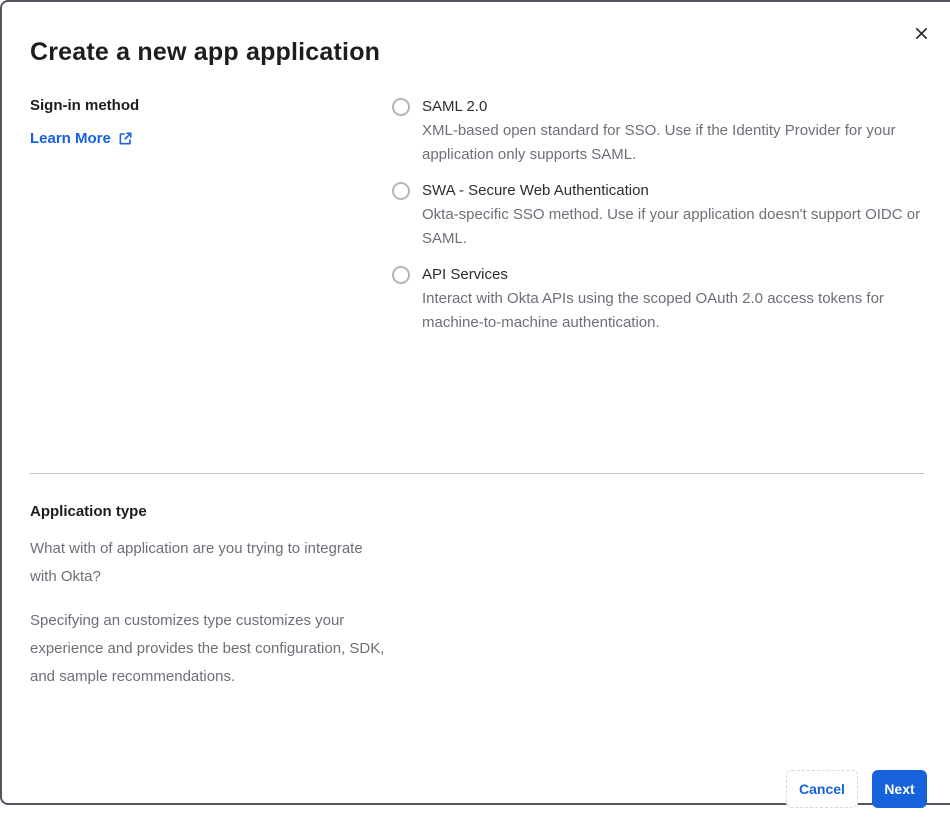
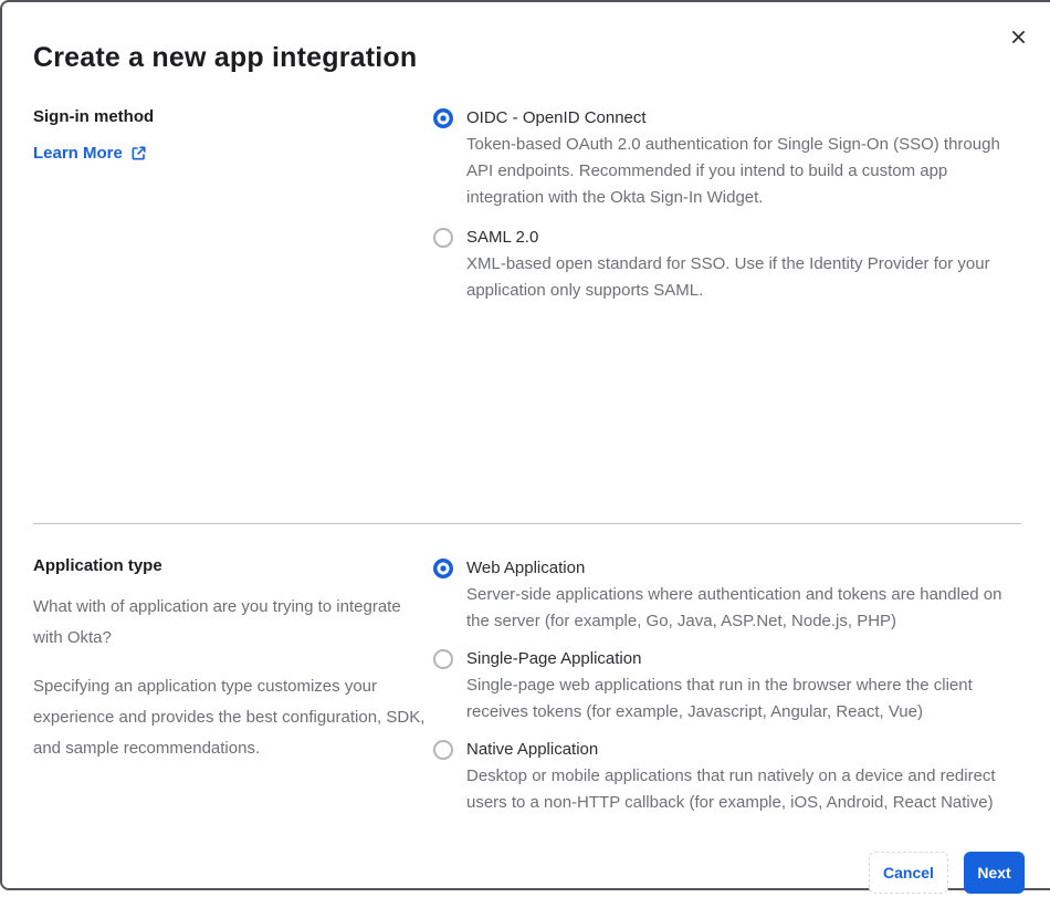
- Create a new app application
+ Create a new app integration
  Sign-in method
  Learn More
+ OIDC - OpenID Connect
+ Token-based OAuth 2.0 authentication for Single Sign-On (SSO) through API endpoints. Recommended if you intend to build a custom app integration with the Okta Sign-In Widget.
  SAML 2.0
  XML-based open standard for SSO. Use if the Identity Provider for your application only supports SAML.
- SWA - Secure Web Authentication
- Okta-specific SSO method. Use if your application doesn't support OIDC or SAML.
- API Services
- Interact with Okta APIs using the scoped OAuth 2.0 access tokens for machine-to-machine authentication.
  Application type
  What with of application are you trying to integrate with Okta?
- Specifying an customizes type customizes your experience and provides the best configuration, SDK, and sample recommendations.
+ Specifying an application type customizes your experience and provides the best configuration, SDK, and sample recommendations.
+ Web Application
+ Server-side applications where authentication and tokens are handled on the server (for example, Go, Java, ASP.Net, Node.js, PHP)
+ Single-Page Application
+ Single-page web applications that run in the browser where the client receives tokens (for example, Javascript, Angular, React, Vue)
+ Native Application
+ Desktop or mobile applications that run natively on a device and redirect users to a non-HTTP callback (for example, iOS, Android, React Native)
  Cancel
  Next
